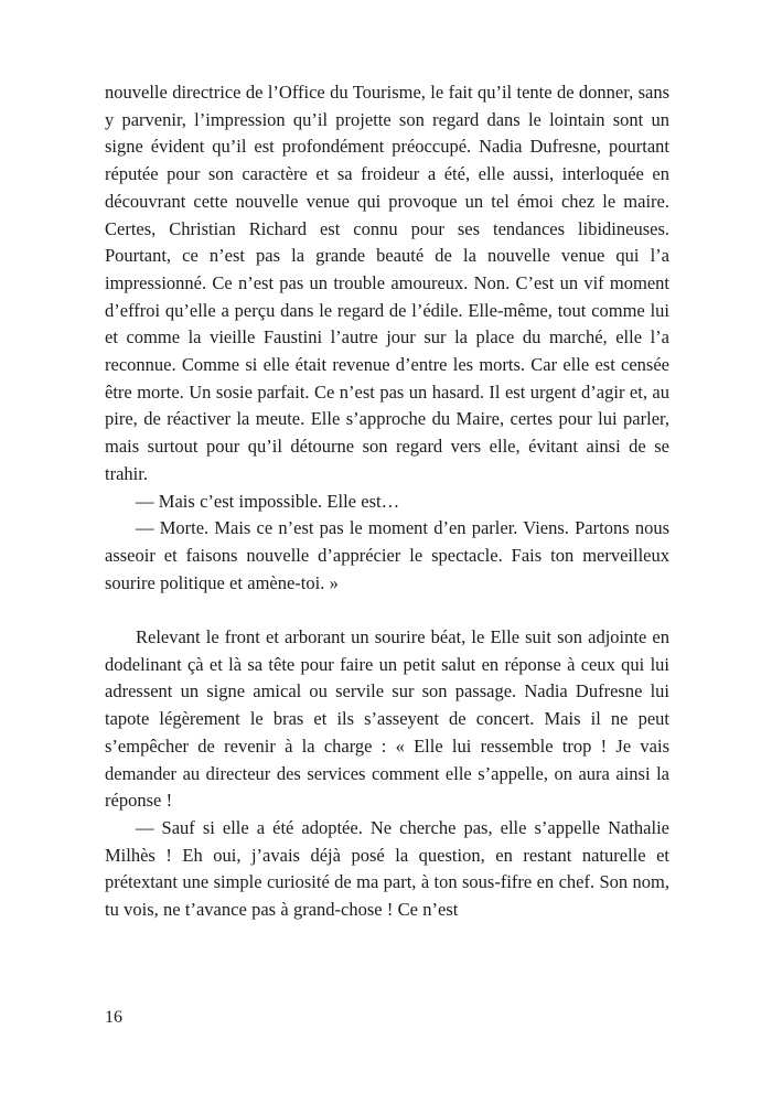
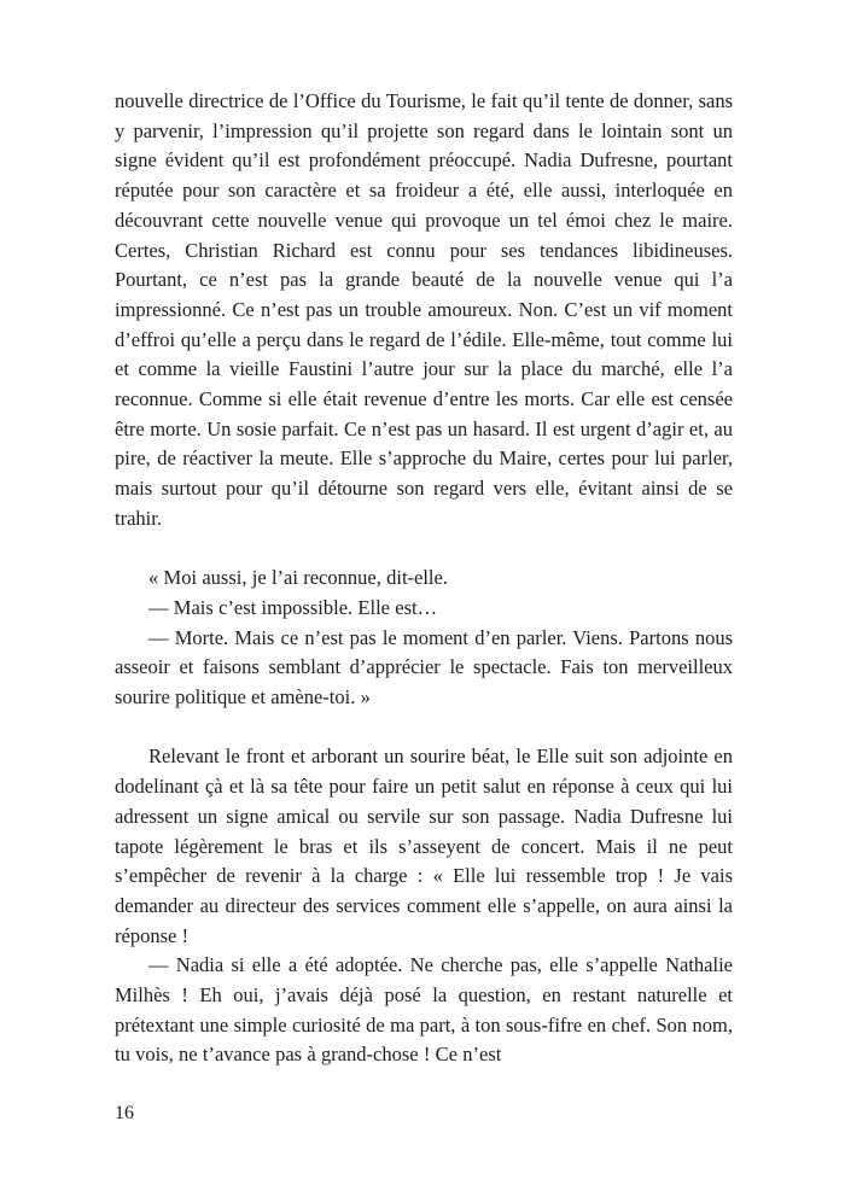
  nouvelle directrice de l’Office du Tourisme, le fait qu’il tente de donner, sans y parvenir, l’impression qu’il projette son regard dans le lointain sont un signe évident qu’il est profondément préoccupé. Nadia Dufresne, pourtant réputée pour son caractère et sa froideur a été, elle aussi, interloquée en découvrant cette nouvelle venue qui provoque un tel émoi chez le maire. Certes, Christian Richard est connu pour ses tendances libidineuses. Pourtant, ce n’est pas la grande beauté de la nouvelle venue qui l’a impressionné. Ce n’est pas un trouble amoureux. Non. C’est un vif moment d’effroi qu’elle a perçu dans le regard de l’édile. Elle-même, tout comme lui et comme la vieille Faustini l’autre jour sur la place du marché, elle l’a reconnue. Comme si elle était revenue d’entre les morts. Car elle est censée être morte. Un sosie parfait. Ce n’est pas un hasard. Il est urgent d’agir et, au pire, de réactiver la meute. Elle s’approche du Maire, certes pour lui parler, mais surtout pour qu’il détourne son regard vers elle, évitant ainsi de se trahir.
+ « Moi aussi, je l’ai reconnue, dit-elle.
  — Mais c’est impossible. Elle est…
- — Morte. Mais ce n’est pas le moment d’en parler. Viens. Partons nous asseoir et faisons nouvelle d’apprécier le spectacle. Fais ton merveilleux sourire politique et amène-toi. »
+ — Morte. Mais ce n’est pas le moment d’en parler. Viens. Partons nous asseoir et faisons semblant d’apprécier le spectacle. Fais ton merveilleux sourire politique et amène-toi. »
  Relevant le front et arborant un sourire béat, le Elle suit son adjointe en dodelinant çà et là sa tête pour faire un petit salut en réponse à ceux qui lui adressent un signe amical ou servile sur son passage. Nadia Dufresne lui tapote légèrement le bras et ils s’asseyent de concert. Mais il ne peut s’empêcher de revenir à la charge : « Elle lui ressemble trop ! Je vais demander au directeur des services comment elle s’appelle, on aura ainsi la réponse !
- — Sauf si elle a été adoptée. Ne cherche pas, elle s’appelle Nathalie Milhès ! Eh oui, j’avais déjà posé la question, en restant naturelle et prétextant une simple curiosité de ma part, à ton sous-fifre en chef. Son nom, tu vois, ne t’avance pas à grand-chose ! Ce n’est
+ — Nadia si elle a été adoptée. Ne cherche pas, elle s’appelle Nathalie Milhès ! Eh oui, j’avais déjà posé la question, en restant naturelle et prétextant une simple curiosité de ma part, à ton sous-fifre en chef. Son nom, tu vois, ne t’avance pas à grand-chose ! Ce n’est
  16
